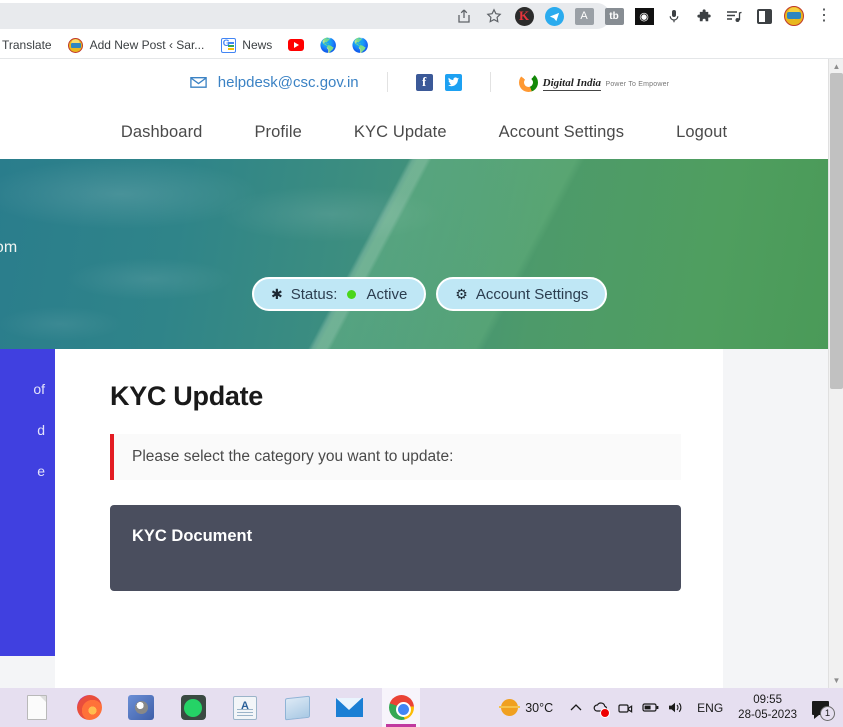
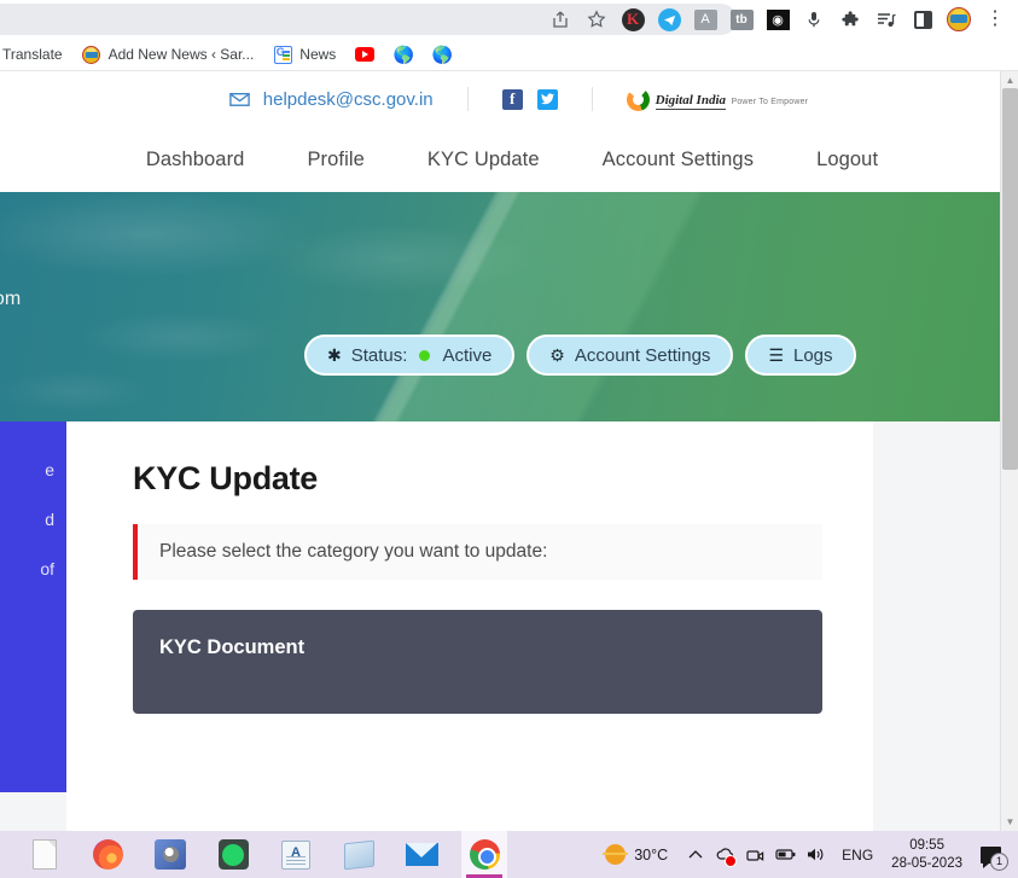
  K
  A
  tb
  ◉
  ⋮
  Translate
- Add New Post ‹ Sar...
+ Add New News ‹ Sar...
  News
  🌎
  🌎
  helpdesk@csc.gov.in
  f
  Dashboard
  Profile
  KYC Update
  Account Settings
  Logout
  ✱
  Status:
  Active
  ⚙
  Account Settings
+ ☰
+ Logs
- of
+ e
  d
- e
+ of
  KYC Update
  Please select the category you want to update:
  KYC Document
  ▲
  ▼
  30°C
  ENG
  09:55
  28-05-2023
  1
